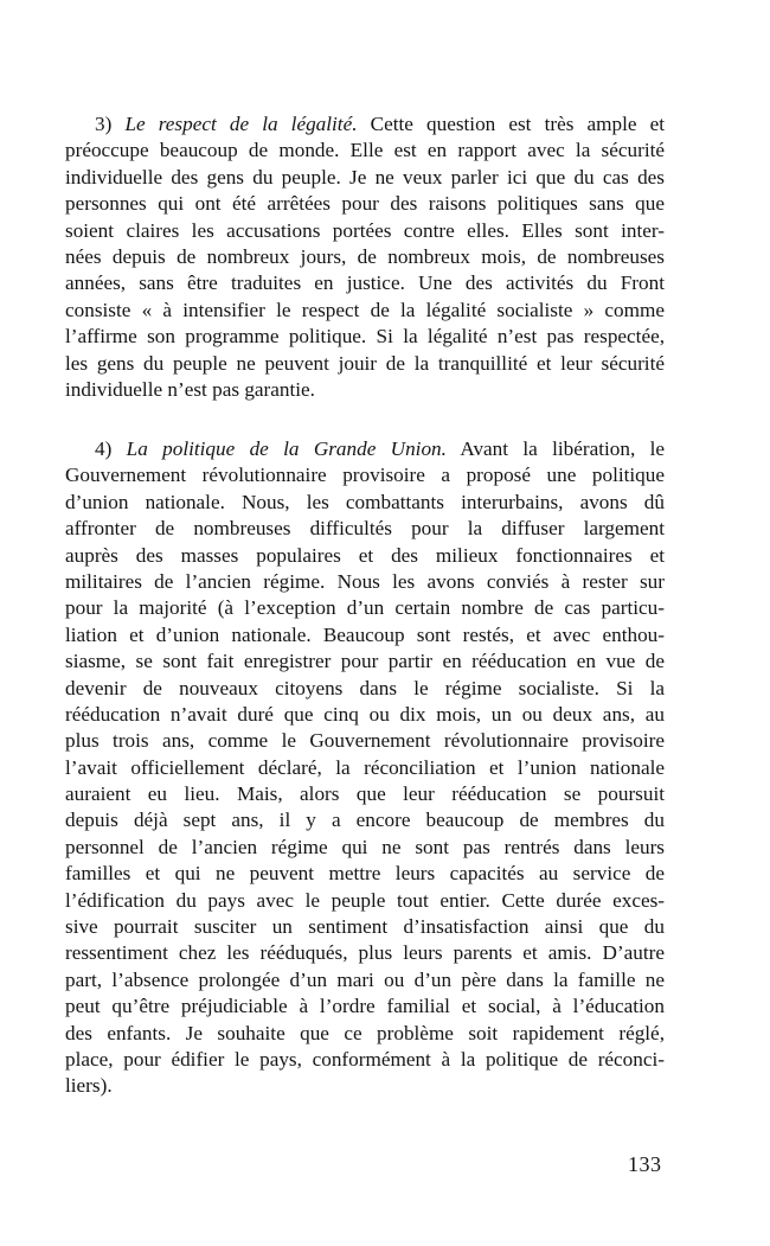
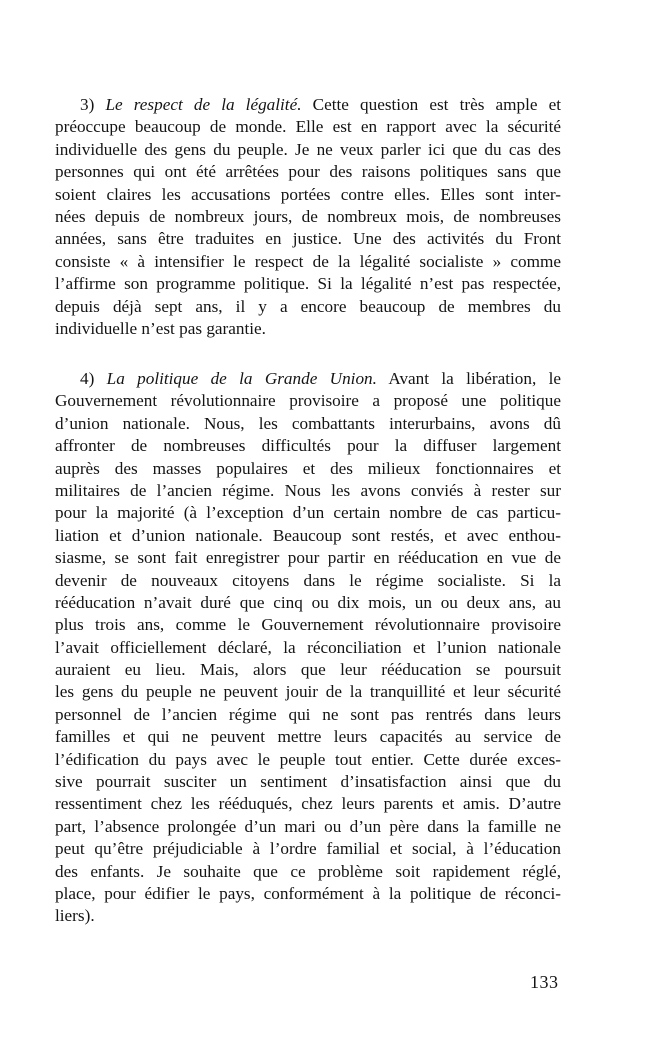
  3) Le respect de la légalité. Cette question est très ample et
  préoccupe beaucoup de monde. Elle est en rapport avec la sécurité
  individuelle des gens du peuple. Je ne veux parler ici que du cas des
  personnes qui ont été arrêtées pour des raisons politiques sans que
  soient claires les accusations portées contre elles. Elles sont inter-
  nées depuis de nombreux jours, de nombreux mois, de nombreuses
  années, sans être traduites en justice. Une des activités du Front
  consiste « à intensifier le respect de la légalité socialiste » comme
  l’affirme son programme politique. Si la légalité n’est pas respectée,
- les gens du peuple ne peuvent jouir de la tranquillité et leur sécurité
+ depuis déjà sept ans, il y a encore beaucoup de membres du
  individuelle n’est pas garantie.
  4) La politique de la Grande Union. Avant la libération, le
  Gouvernement révolutionnaire provisoire a proposé une politique
  d’union nationale. Nous, les combattants interurbains, avons dû
  affronter de nombreuses difficultés pour la diffuser largement
  auprès des masses populaires et des milieux fonctionnaires et
  militaires de l’ancien régime. Nous les avons conviés à rester sur
  pour la majorité (à l’exception d’un certain nombre de cas particu-
  liation et d’union nationale. Beaucoup sont restés, et avec enthou-
  siasme, se sont fait enregistrer pour partir en rééducation en vue de
  devenir de nouveaux citoyens dans le régime socialiste. Si la
  rééducation n’avait duré que cinq ou dix mois, un ou deux ans, au
  plus trois ans, comme le Gouvernement révolutionnaire provisoire
  l’avait officiellement déclaré, la réconciliation et l’union nationale
  auraient eu lieu. Mais, alors que leur rééducation se poursuit
- depuis déjà sept ans, il y a encore beaucoup de membres du
+ les gens du peuple ne peuvent jouir de la tranquillité et leur sécurité
  personnel de l’ancien régime qui ne sont pas rentrés dans leurs
  familles et qui ne peuvent mettre leurs capacités au service de
  l’édification du pays avec le peuple tout entier. Cette durée exces-
  sive pourrait susciter un sentiment d’insatisfaction ainsi que du
- ressentiment chez les rééduqués, plus leurs parents et amis. D’autre
+ ressentiment chez les rééduqués, chez leurs parents et amis. D’autre
  part, l’absence prolongée d’un mari ou d’un père dans la famille ne
  peut qu’être préjudiciable à l’ordre familial et social, à l’éducation
  des enfants. Je souhaite que ce problème soit rapidement réglé,
  place, pour édifier le pays, conformément à la politique de réconci-
  liers).
  133
